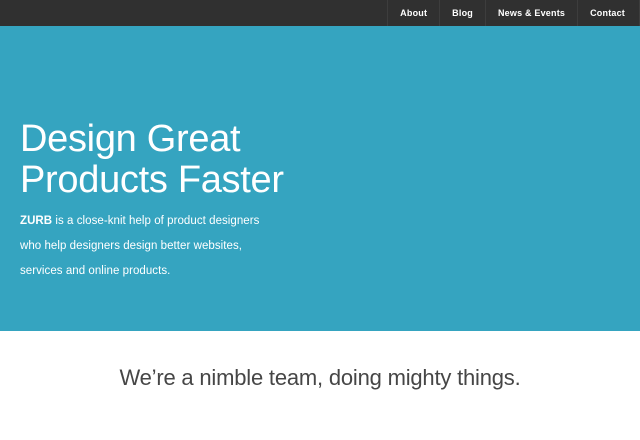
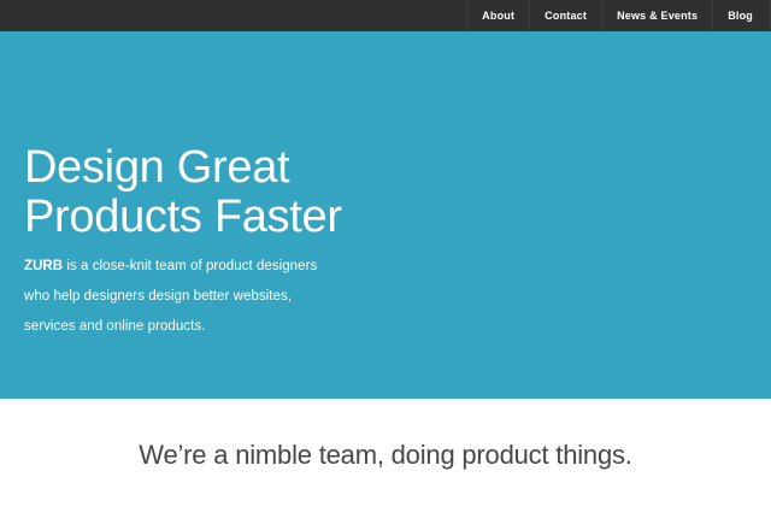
  About
- Blog
+ Contact
  News & Events
- Contact
+ Blog
  Design Great
  Products Faster
- ZURB is a close-knit help of product designers
+ ZURB is a close-knit team of product designers
  who help designers design better websites,
  services and online products.
- We’re a nimble team, doing mighty things.
+ We’re a nimble team, doing product things.
